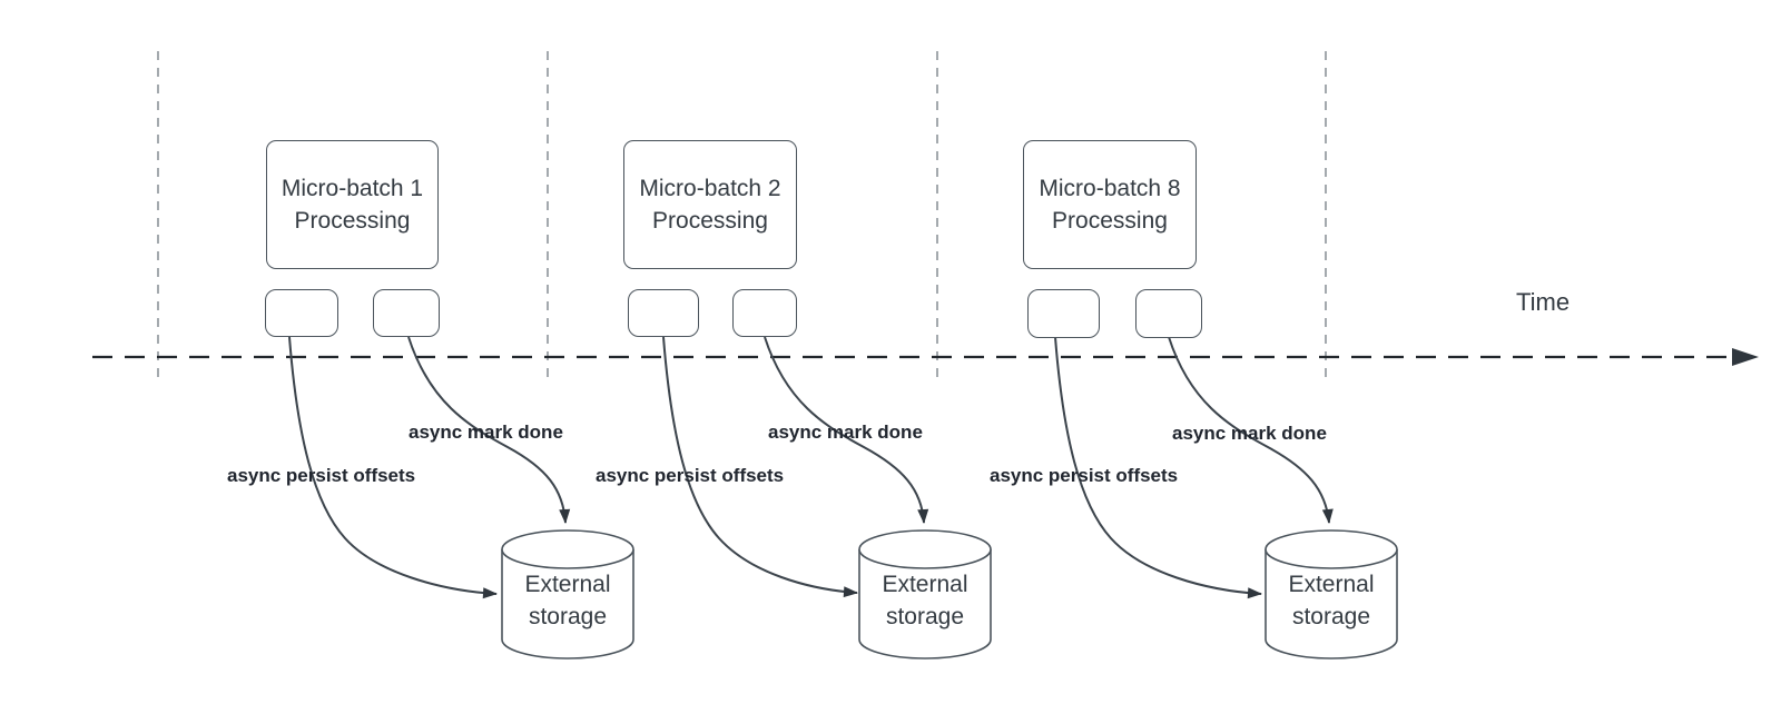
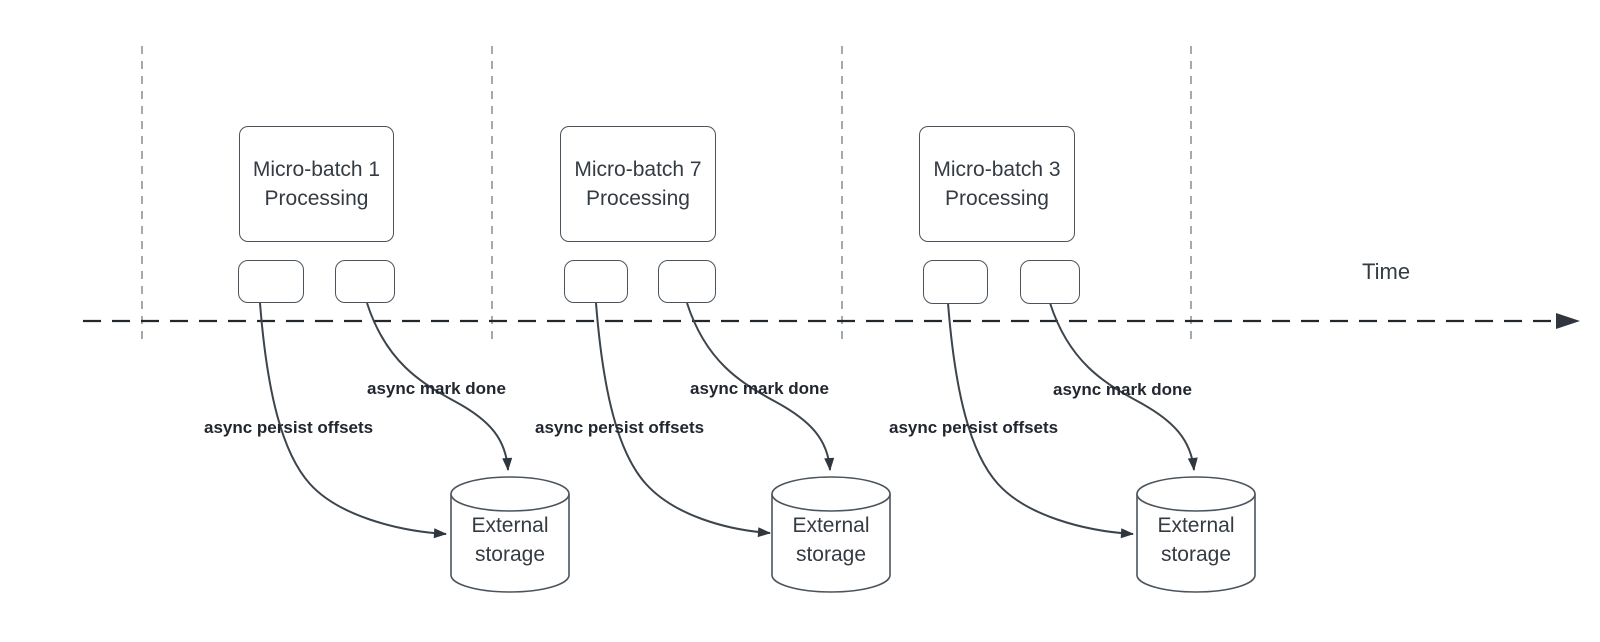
  Micro-batch 1
  Processing
  async persist offsets
  async mark done
  External
  storage
- Micro-batch 2
+ Micro-batch 7
  Processing
  async persist offsets
  async mark done
  External
  storage
- Micro-batch 8
+ Micro-batch 3
  Processing
  async persist offsets
  async mark done
  External
  storage
  Time
